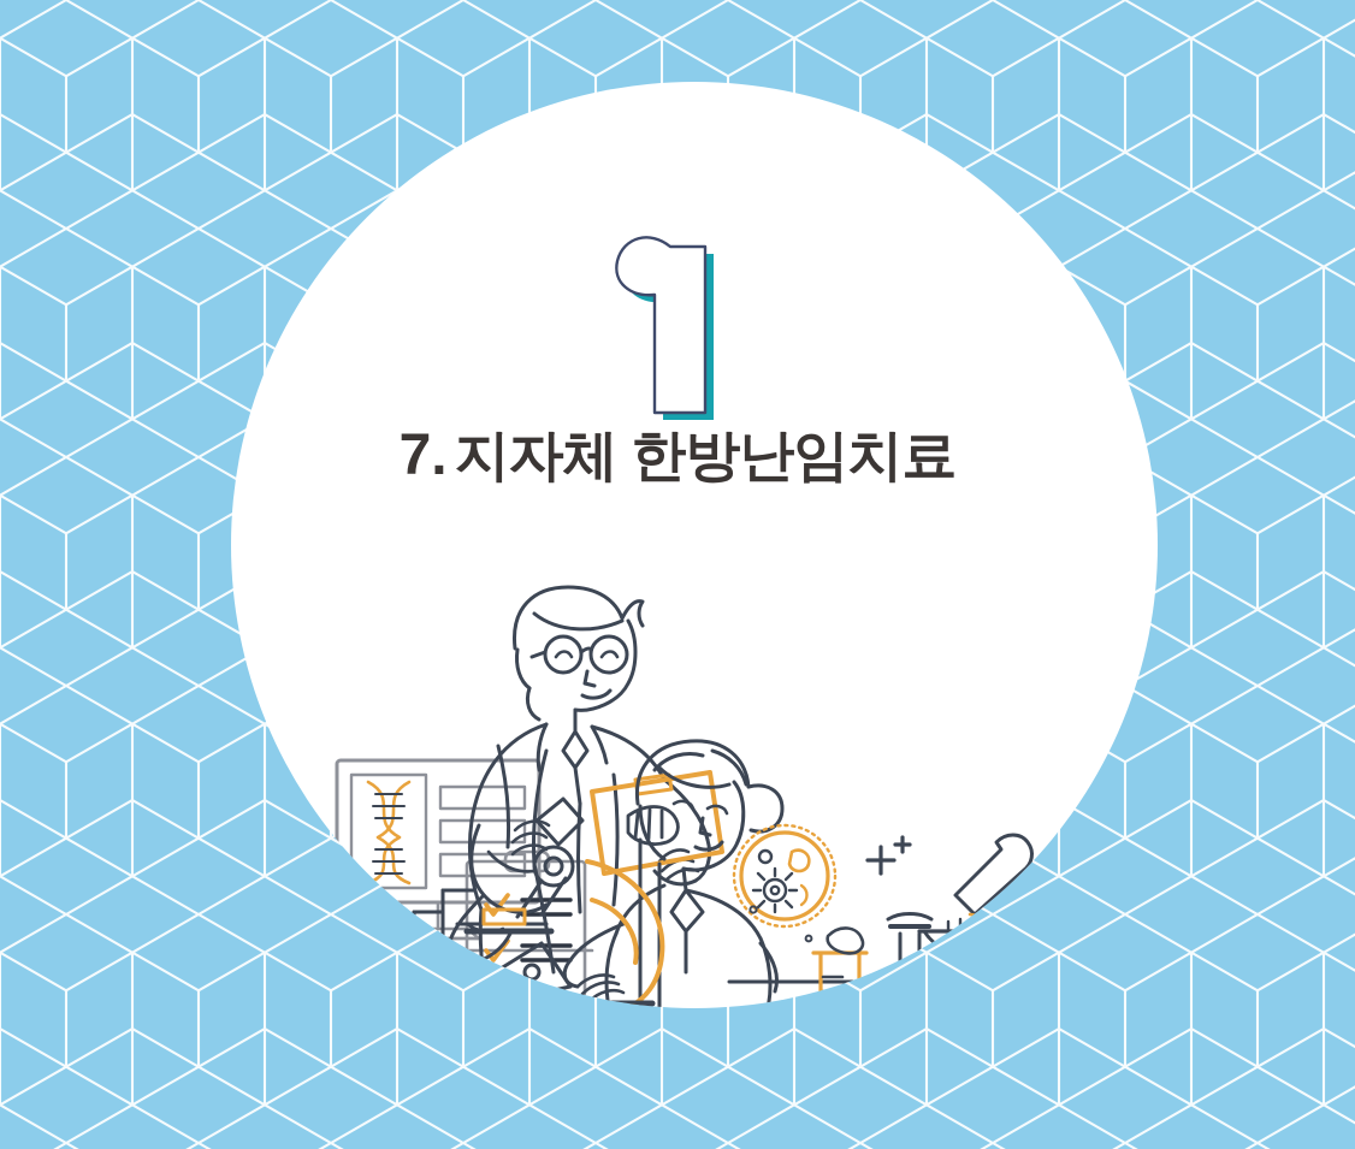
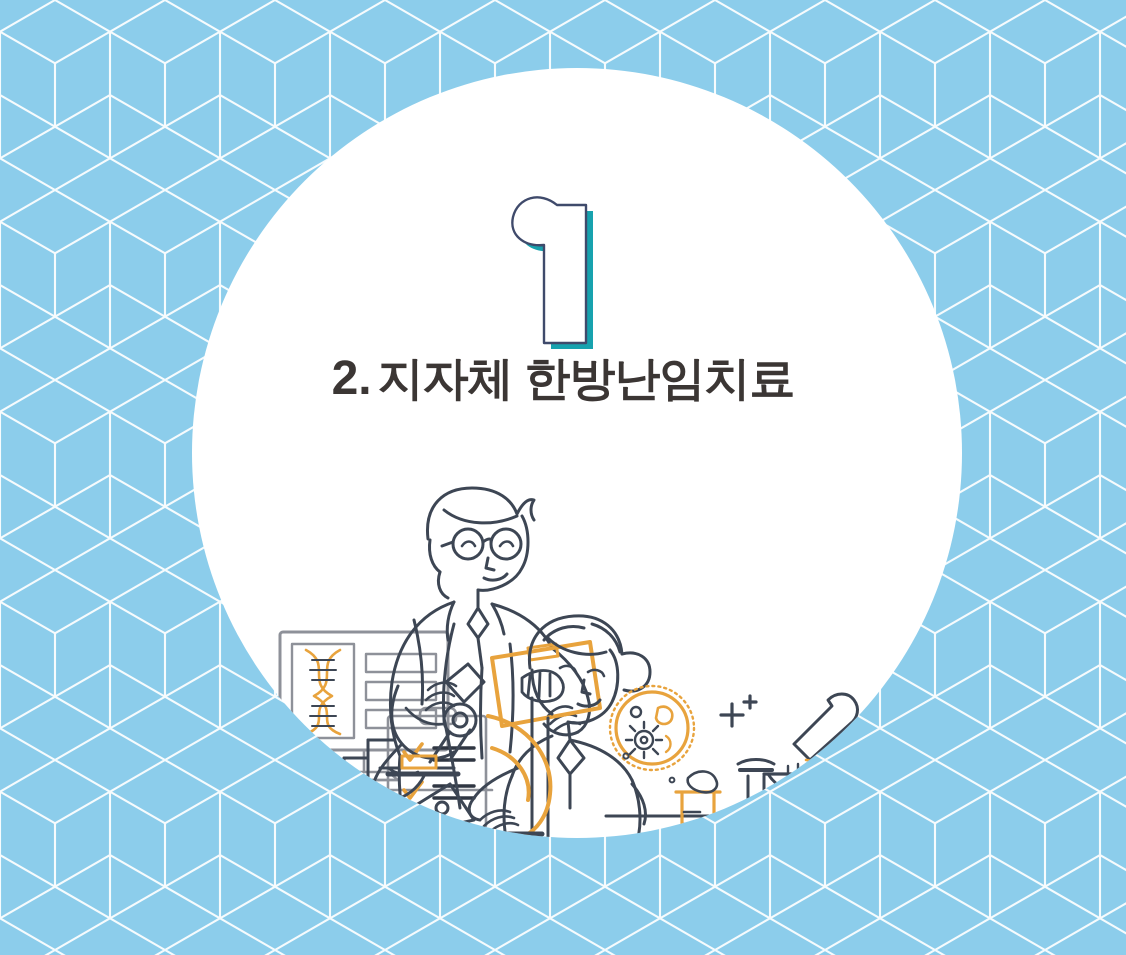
- 7.지자체 한방난임치료
+ 2.지자체 한방난임치료
